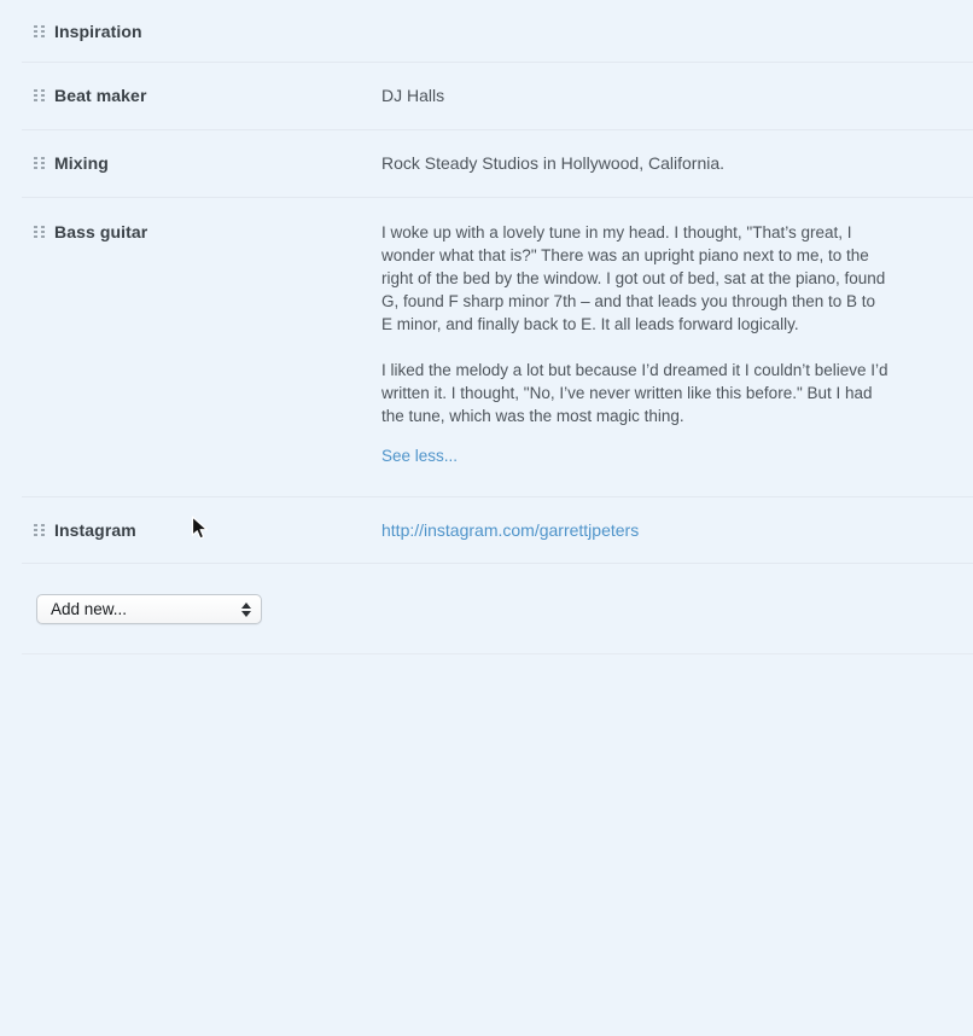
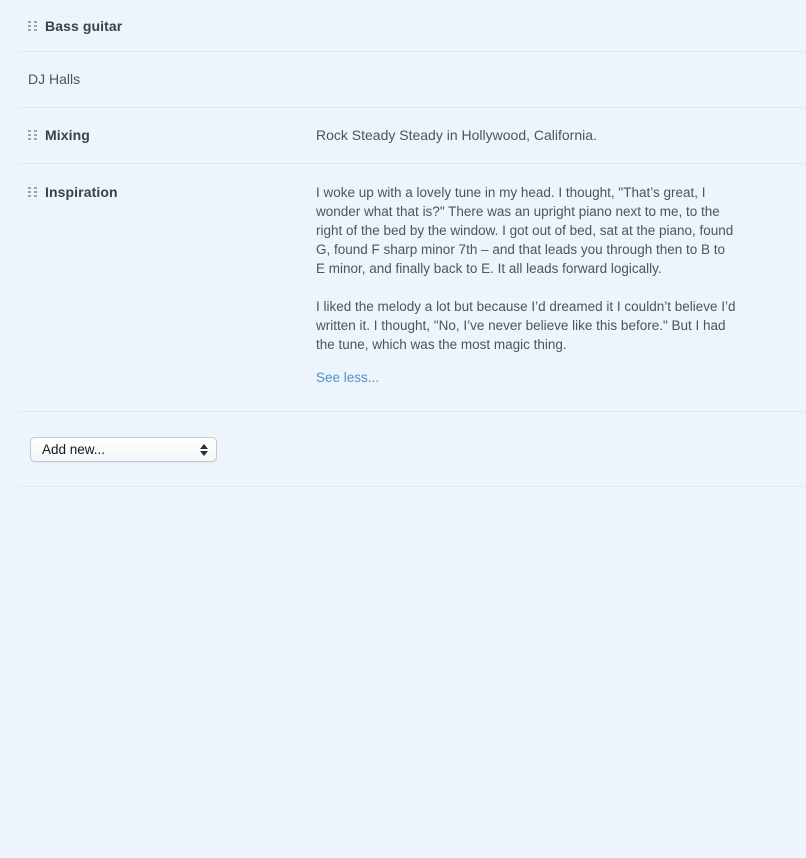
- Inspiration
+ Bass guitar
- Beat maker
  DJ Halls
  Mixing
- Rock Steady Studios in Hollywood, California.
+ Rock Steady Steady in Hollywood, California.
- Bass guitar
+ Inspiration
  I woke up with a lovely tune in my head. I thought, "That’s great, I wonder what that is?" There was an upright piano next to me, to the right of the bed by the window. I got out of bed, sat at the piano, found G, found F sharp minor 7th – and that leads you through then to B to E minor, and finally back to E. It all leads forward logically.
- I liked the melody a lot but because I’d dreamed it I couldn’t believe I’d written it. I thought, "No, I’ve never written like this before." But I had the tune, which was the most magic thing.
+ I liked the melody a lot but because I’d dreamed it I couldn’t believe I’d written it. I thought, "No, I’ve never believe like this before." But I had the tune, which was the most magic thing.
  See less...
- Instagram
- http://instagram.com/garrettjpeters
  Add new...
